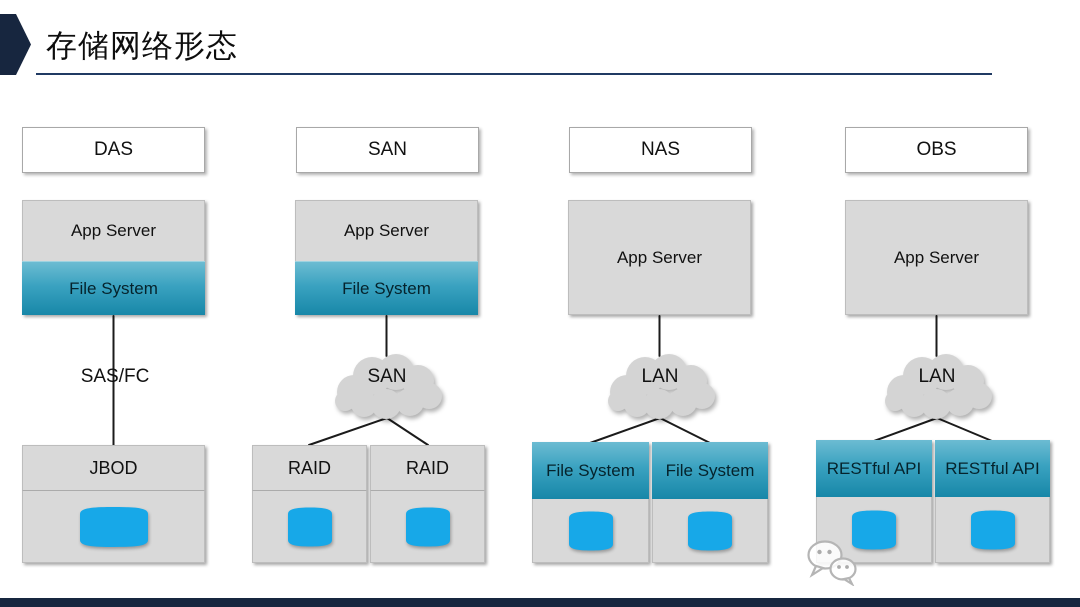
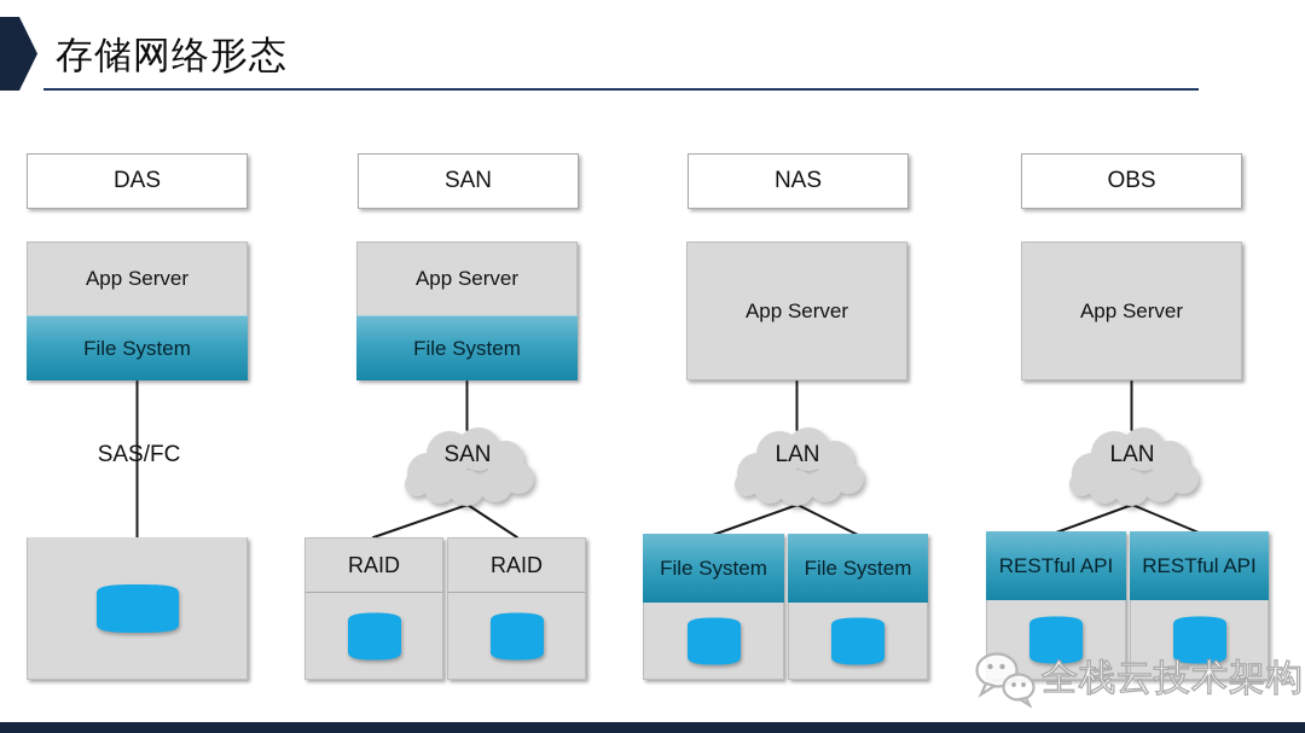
  存储网络形态
  DAS
  App Server
  File System
  SAS/FC
- JBOD
  SAN
  App Server
  File System
  SAN
  RAID
  RAID
  NAS
  App Server
  LAN
  File System
  File System
  OBS
  App Server
  LAN
  RESTful API
  RESTful API
+ 全栈云技术架构
